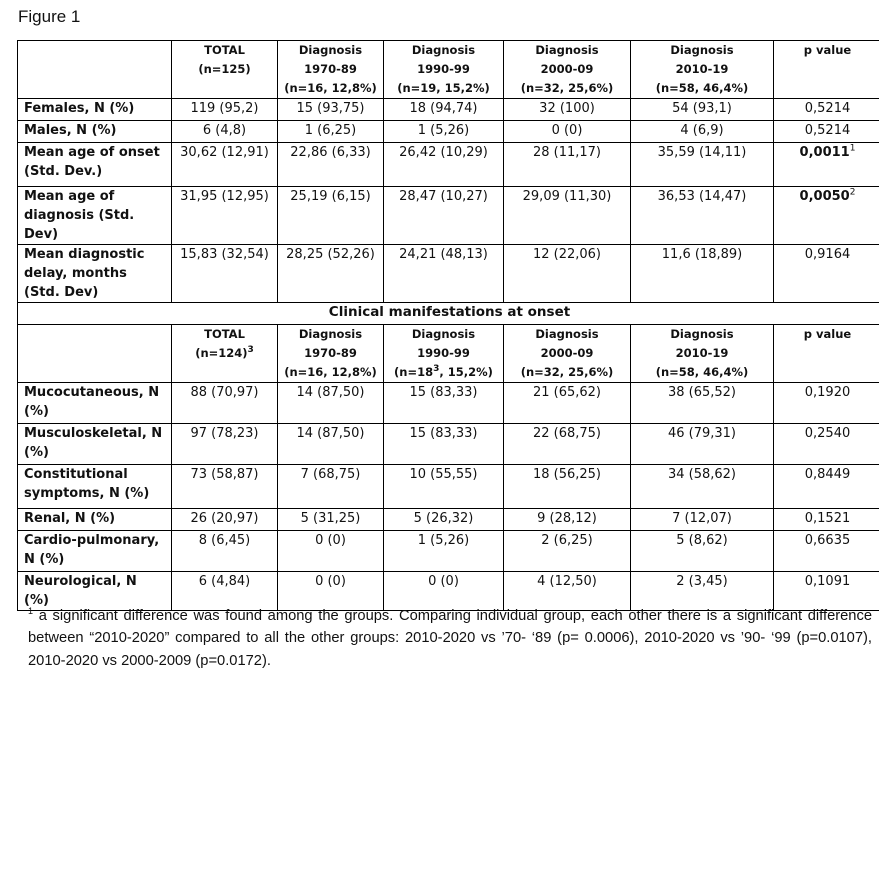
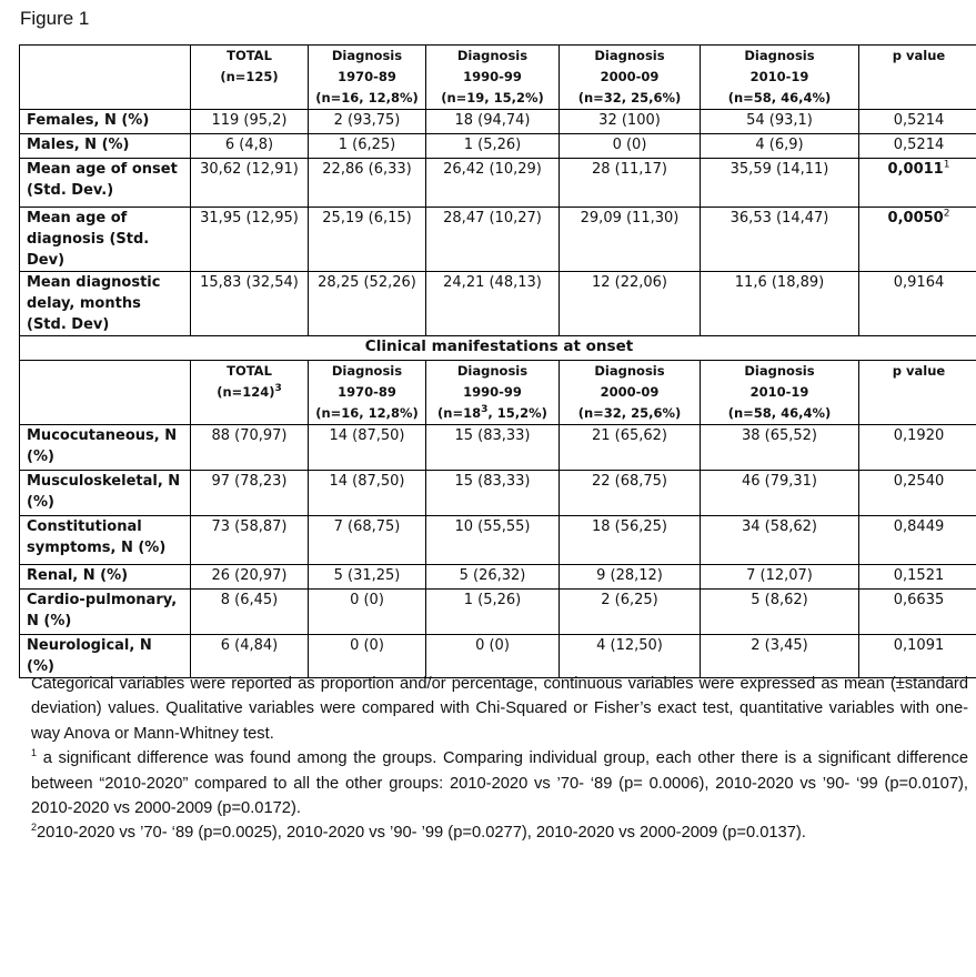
  Figure 1
  	TOTAL(n=125)	Diagnosis1970-89(n=16, 12,8%)	Diagnosis1990-99(n=19, 15,2%)	Diagnosis2000-09(n=32, 25,6%)	Diagnosis2010-19(n=58, 46,4%)	p value
- Females, N (%)	119 (95,2)	15 (93,75)	18 (94,74)	32 (100)	54 (93,1)	0,5214
+ Females, N (%)	119 (95,2)	2 (93,75)	18 (94,74)	32 (100)	54 (93,1)	0,5214
  Males, N (%)	6 (4,8)	1 (6,25)	1 (5,26)	0 (0)	4 (6,9)	0,5214
  Mean age of onset (Std. Dev.)	30,62 (12,91)	22,86 (6,33)	26,42 (10,29)	28 (11,17)	35,59 (14,11)	0,00111
  Mean age of diagnosis (Std. Dev)	31,95 (12,95)	25,19 (6,15)	28,47 (10,27)	29,09 (11,30)	36,53 (14,47)	0,00502
  Mean diagnostic delay, months (Std. Dev)	15,83 (32,54)	28,25 (52,26)	24,21 (48,13)	12 (22,06)	11,6 (18,89)	0,9164
  Clinical manifestations at onset
  	TOTAL(n=124)3	Diagnosis1970-89(n=16, 12,8%)	Diagnosis1990-99(n=183, 15,2%)	Diagnosis2000-09(n=32, 25,6%)	Diagnosis2010-19(n=58, 46,4%)	p value
  Mucocutaneous, N (%)	88 (70,97)	14 (87,50)	15 (83,33)	21 (65,62)	38 (65,52)	0,1920
  Musculoskeletal, N (%)	97 (78,23)	14 (87,50)	15 (83,33)	22 (68,75)	46 (79,31)	0,2540
  Constitutional symptoms, N (%)	73 (58,87)	7 (68,75)	10 (55,55)	18 (56,25)	34 (58,62)	0,8449
  Renal, N (%)	26 (20,97)	5 (31,25)	5 (26,32)	9 (28,12)	7 (12,07)	0,1521
  Cardio-pulmonary, N (%)	8 (6,45)	0 (0)	1 (5,26)	2 (6,25)	5 (8,62)	0,6635
  Neurological, N (%)	6 (4,84)	0 (0)	0 (0)	4 (12,50)	2 (3,45)	0,1091
+ Categorical variables were reported as proportion and/or percentage, continuous variables were expressed as mean (±standard deviation) values. Qualitative variables were compared with Chi-Squared or Fisher’s exact test, quantitative variables with one-way Anova or Mann-Whitney test.
  1 a significant difference was found among the groups. Comparing individual group, each other there is a significant difference between “2010-2020” compared to all the other groups: 2010-2020 vs ’70- ‘89 (p= 0.0006), 2010-2020 vs ’90- ‘99 (p=0.0107), 2010-2020 vs 2000-2009 (p=0.0172).
+ 22010-2020 vs ’70- ‘89 (p=0.0025), 2010-2020 vs ’90- ’99 (p=0.0277), 2010-2020 vs 2000-2009 (p=0.0137).
